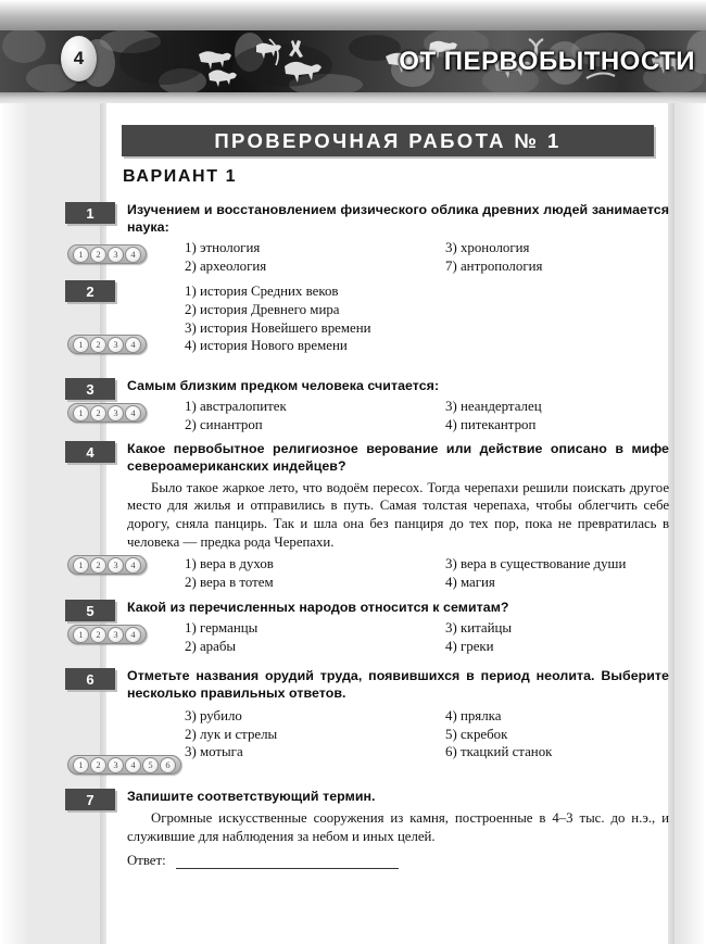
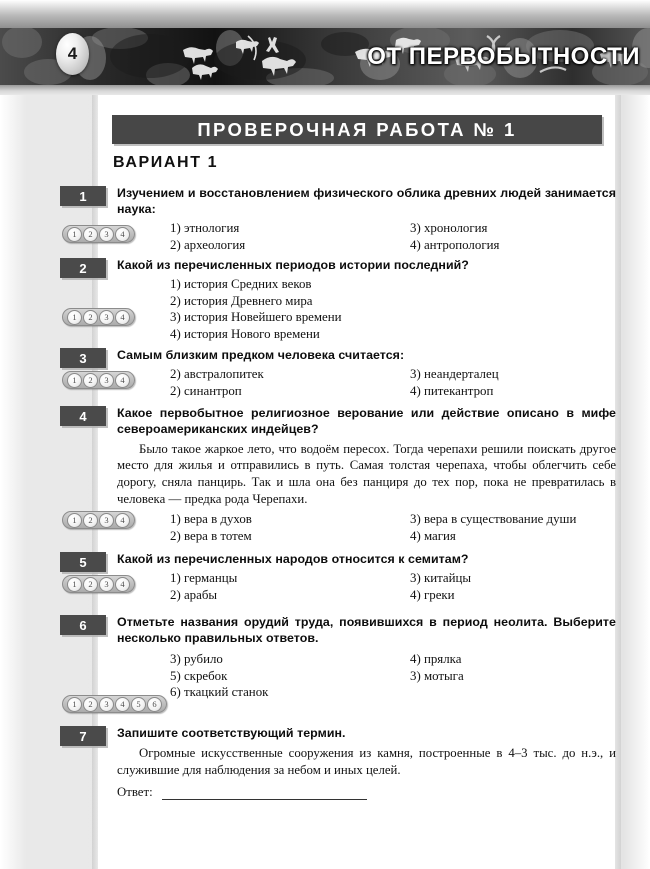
  ОТ ПЕРВОБЫТНОСТИ
  4
  ПРОВЕРОЧНАЯ РАБОТА № 1
  ВАРИАНТ 1
  1
  Изучением и восстановлением физического облика древних людей занимается наука:
  1) этнология
  3) хронология
  2) археология
- 7) антропология
+ 4) антропология
  1
  2
  3
  4
  2
+ Какой из перечисленных периодов истории последний?
  1) история Средних веков
  2) история Древнего мира
  3) история Новейшего времени
  4) история Нового времени
  1
  2
  3
  4
  3
  Самым близким предком человека считается:
- 1) австралопитек
+ 2) австралопитек
  3) неандерталец
  2) синантроп
  4) питекантроп
  1
  2
  3
  4
  4
  Какое первобытное религиозное верование или действие описано в мифе североамериканских индейцев?
  Было такое жаркое лето, что водоём пересох. Тогда черепахи решили поискать другое место для жилья и отправились в путь. Самая толстая черепаха, чтобы облегчить себе дорогу, сняла панцирь. Так и шла она без панциря до тех пор, пока не превратилась в человека — предка рода Черепахи.
  1) вера в духов
  3) вера в существование души
  2) вера в тотем
  4) магия
  1
  2
  3
  4
  5
  Какой из перечисленных народов относится к семитам?
  1) германцы
  3) китайцы
  2) арабы
  4) греки
  1
  2
  3
  4
  6
  Отметьте названия орудий труда, появившихся в период неолита. Выберите несколько правильных ответов.
  3) рубило
  4) прялка
- 2) лук и стрелы
  5) скребок
  3) мотыга
  6) ткацкий станок
  1
  2
  3
  4
  5
  6
  7
  Запишите соответствующий термин.
  Огромные искусственные сооружения из камня, построенные в 4–3 тыс. до н.э., и служившие для наблюдения за небом и иных целей.
  Ответ:
